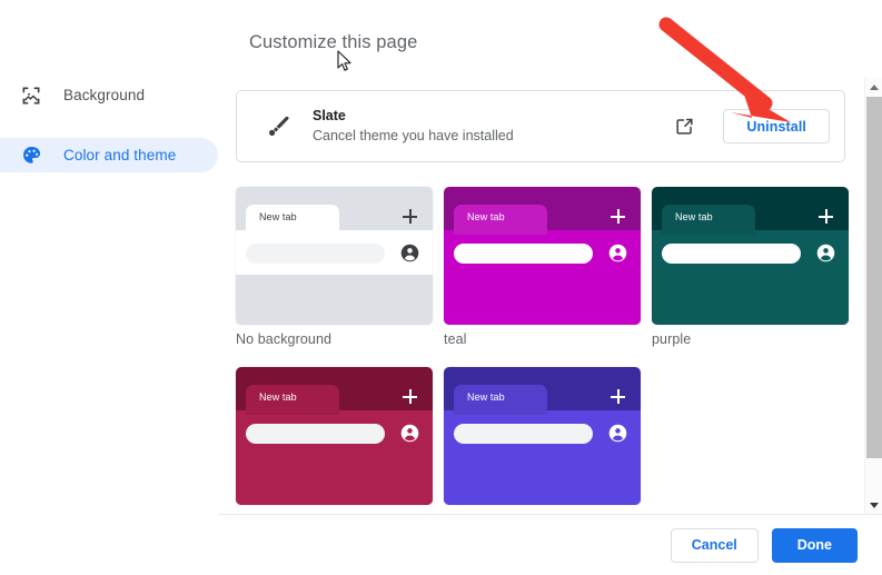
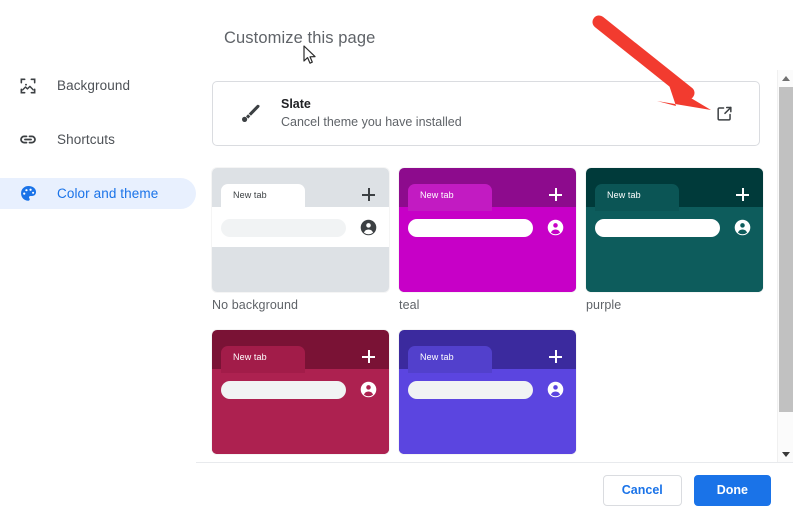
  Background
+ Shortcuts
  Color and theme
  Customize this page
  Slate
  Cancel theme you have installed
- Uninstall
  New tab
  No background
  New tab
  teal
  New tab
  purple
  New tab
  New tab
  Cancel
  Done
